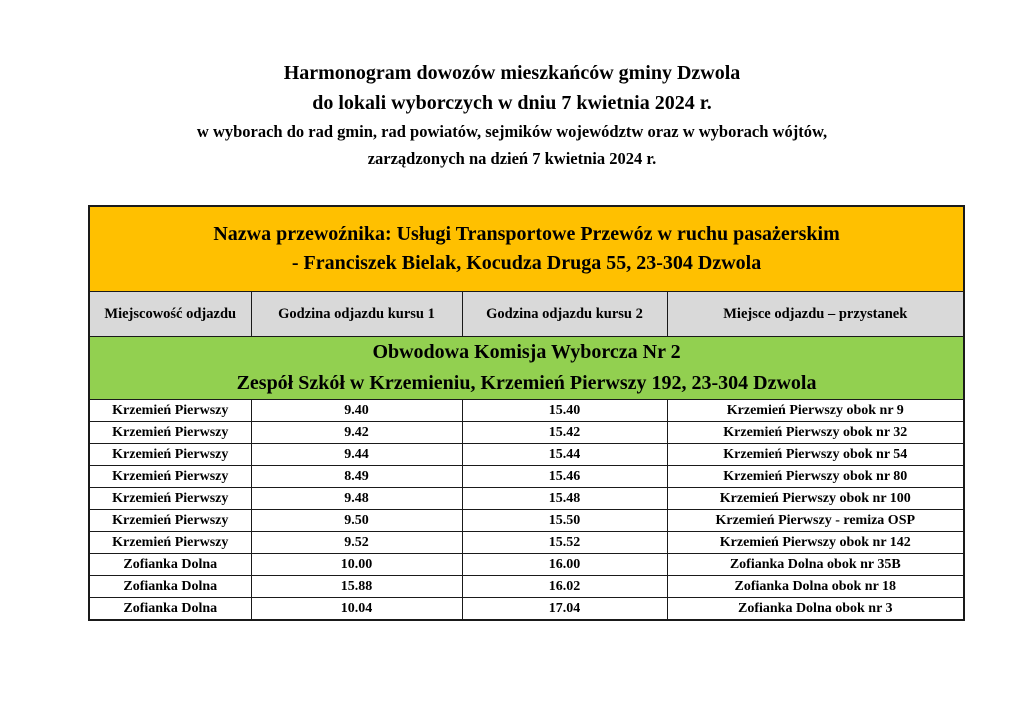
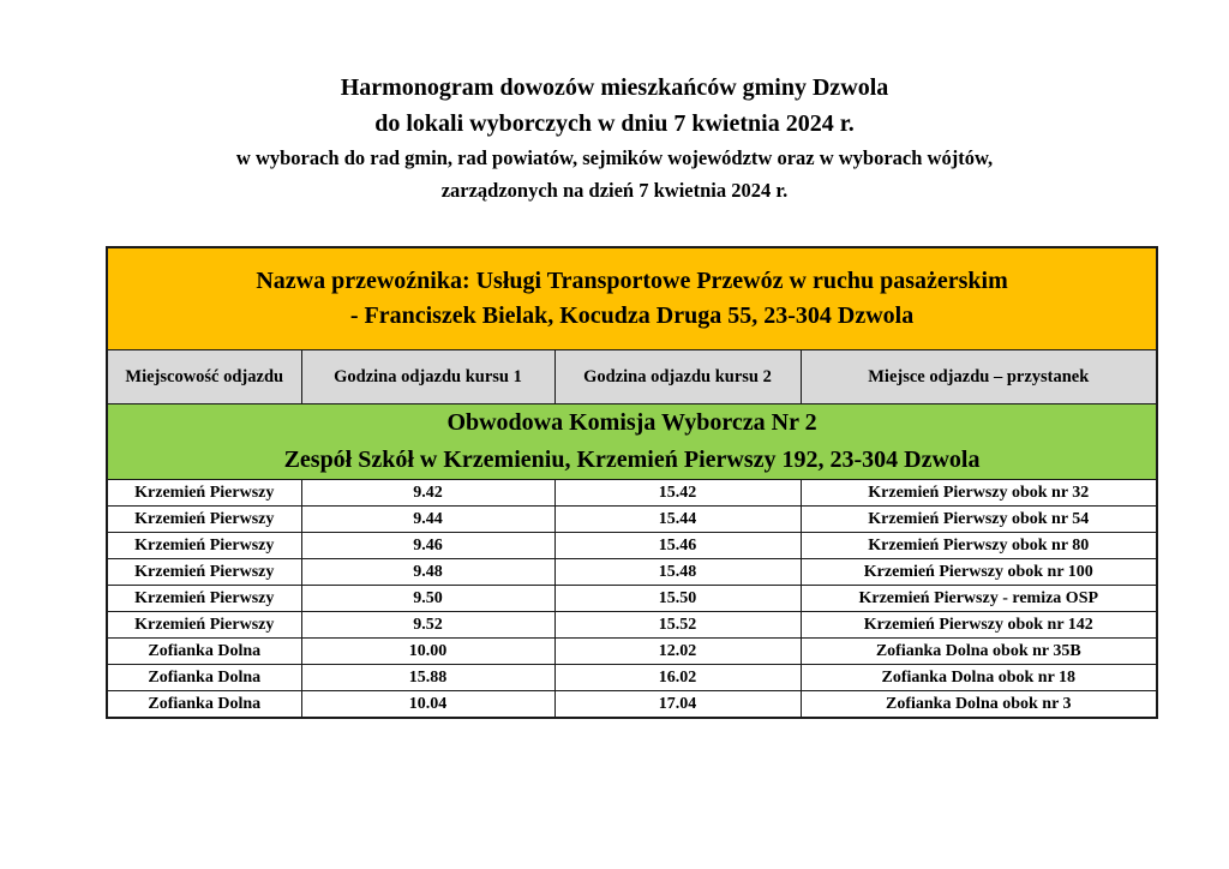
  Harmonogram dowozów mieszkańców gminy Dzwola
  do lokali wyborczych w dniu 7 kwietnia 2024 r.
  w wyborach do rad gmin, rad powiatów, sejmików województw oraz w wyborach wójtów,
  zarządzonych na dzień 7 kwietnia 2024 r.
  Nazwa przewoźnika: Usługi Transportowe Przewóz w ruchu pasażerskim - Franciszek Bielak, Kocudza Druga 55, 23-304 Dzwola
  Miejscowość odjazdu	Godzina odjazdu kursu 1	Godzina odjazdu kursu 2	Miejsce odjazdu – przystanek
  Obwodowa Komisja Wyborcza Nr 2 Zespół Szkół w Krzemieniu, Krzemień Pierwszy 192, 23-304 Dzwola
- Krzemień Pierwszy	9.40	15.40	Krzemień Pierwszy obok nr 9
  Krzemień Pierwszy	9.42	15.42	Krzemień Pierwszy obok nr 32
  Krzemień Pierwszy	9.44	15.44	Krzemień Pierwszy obok nr 54
- Krzemień Pierwszy	8.49	15.46	Krzemień Pierwszy obok nr 80
+ Krzemień Pierwszy	9.46	15.46	Krzemień Pierwszy obok nr 80
  Krzemień Pierwszy	9.48	15.48	Krzemień Pierwszy obok nr 100
  Krzemień Pierwszy	9.50	15.50	Krzemień Pierwszy - remiza OSP
  Krzemień Pierwszy	9.52	15.52	Krzemień Pierwszy obok nr 142
- Zofianka Dolna	10.00	16.00	Zofianka Dolna obok nr 35B
+ Zofianka Dolna	10.00	12.02	Zofianka Dolna obok nr 35B
  Zofianka Dolna	15.88	16.02	Zofianka Dolna obok nr 18
  Zofianka Dolna	10.04	17.04	Zofianka Dolna obok nr 3
